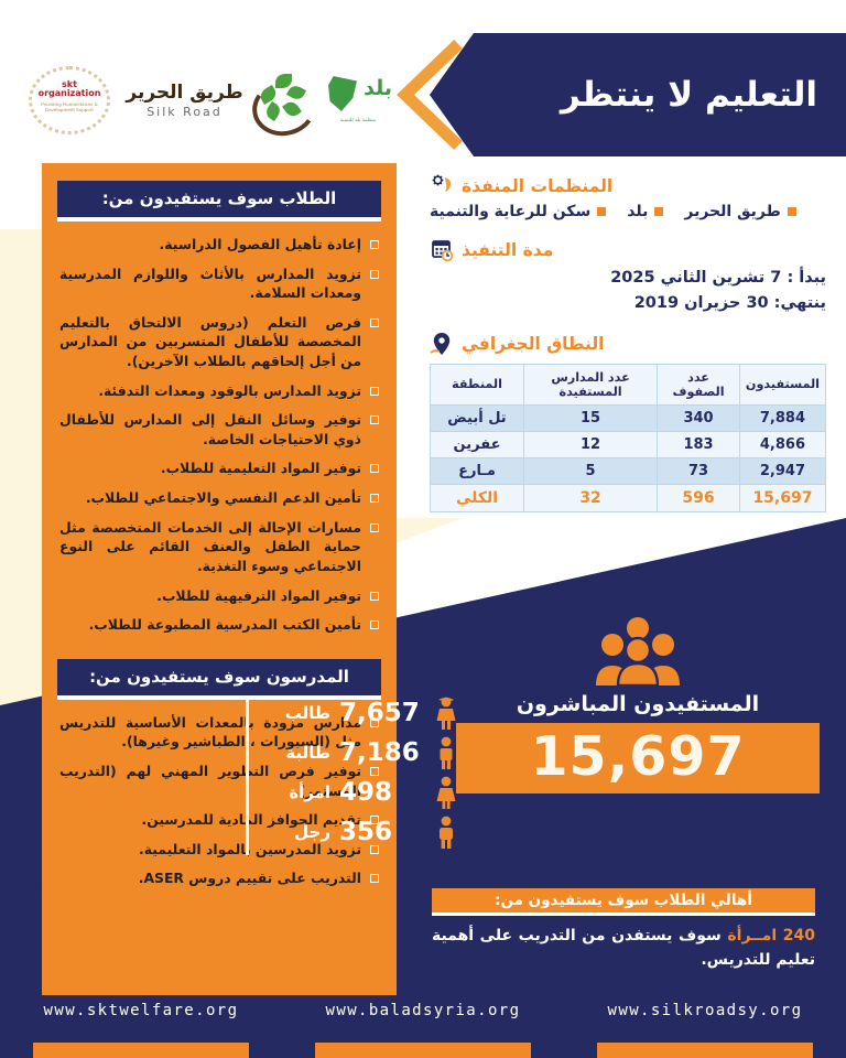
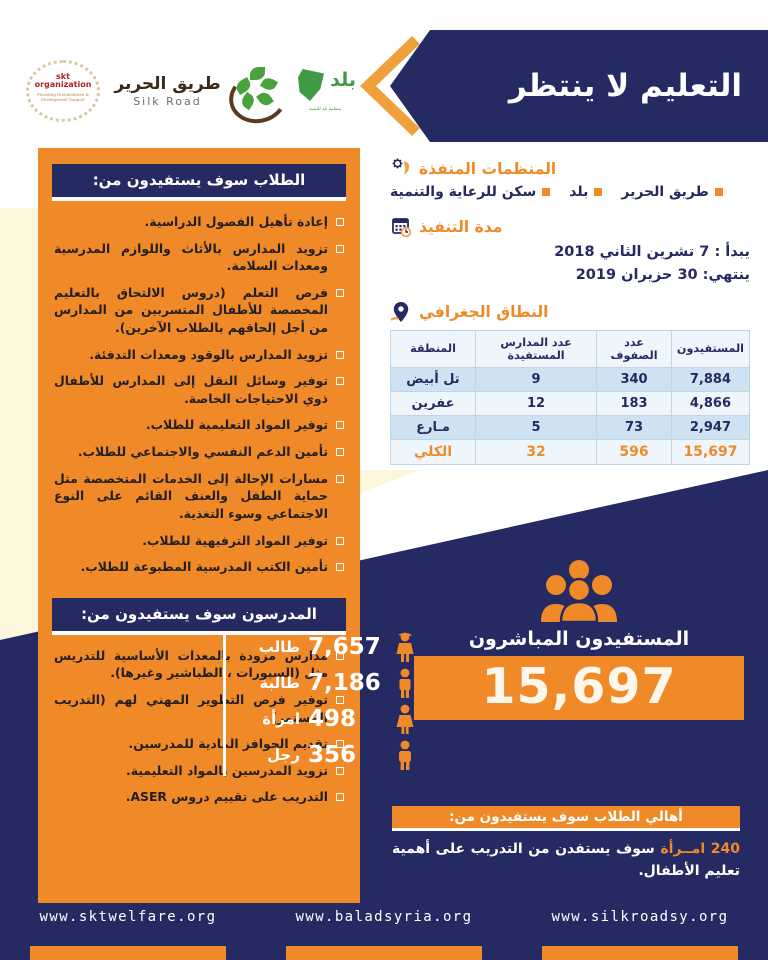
  التعليم لا ينتظر
  skt
  organization
  طريق الحرير
  Silk Road
  بلد
  الطلاب سوف يستفيدون من:
  إعادة تأهيل الفصول الدراسية.
  تزويد المدارس بالأثاث واللوازم المدرسية ومعدات السلامة.
  فرص التعلم (دروس الالتحاق بالتعليم المخصصة للأطفال المتسربين من المدارس من أجل إلحاقهم بالطلاب الآخرين).
  تزويد المدارس بالوقود ومعدات التدفئة.
  توفير وسائل النقل إلى المدارس للأطفال ذوي الاحتياجات الخاصة.
  توفير المواد التعليمية للطلاب.
  تأمين الدعم النفسي والاجتماعي للطلاب.
  مسارات الإحالة إلى الخدمات المتخصصة مثل حماية الطفل والعنف القائم على النوع الاجتماعي وسوء التغذية.
  توفير المواد الترفيهية للطلاب.
  تأمين الكتب المدرسية المطبوعة للطلاب.
  المدرسون سوف يستفيدون من:
  مدارس مزودة بالمعدات الأساسية للتدريس مثل (السبورات ، الطباشير وغيرها).
  توفير فرص التطوير المهني لهم (التدريب المستمر).
  تقديم الحوافز المادية للمدرسين.
  تزويد المدرسين بالمواد التعليمية.
  التدريب على تقييم دروس ASER.
  المنظمات المنفذة
  طريق الحرير
  بلد
  سكن للرعاية والتنمية
  مدة التنفيذ
- يبدأ : 7 تشرين الثاني 2025
+ يبدأ : 7 تشرين الثاني 2018
  ينتهي: 30 حزيران 2019
  النطاق الجغرافي
  المستفيدون	عدد الصفوف	عدد المدارس المستفيدة	المنطقة
- 7,884	340	15	تل أبيض
+ 7,884	340	9	تل أبيض
  4,866	183	12	عفرين
  2,947	73	5	مـارع
  15,697	596	32	الكلي
  المستفيدون المباشرون
  15,697
  7,657
  طالب
  7,186
  طالبة
  498
  امرأة
  356
  رجل
  أهالي الطلاب سوف يستفيدون من:
- 240 امــرأة سوف يستفدن من التدريب على أهمية تعليم للتدريس.
+ 240 امــرأة سوف يستفدن من التدريب على أهمية تعليم الأطفال.
  www.sktwelfare.org
  www.baladsyria.org
  www.silkroadsy.org
